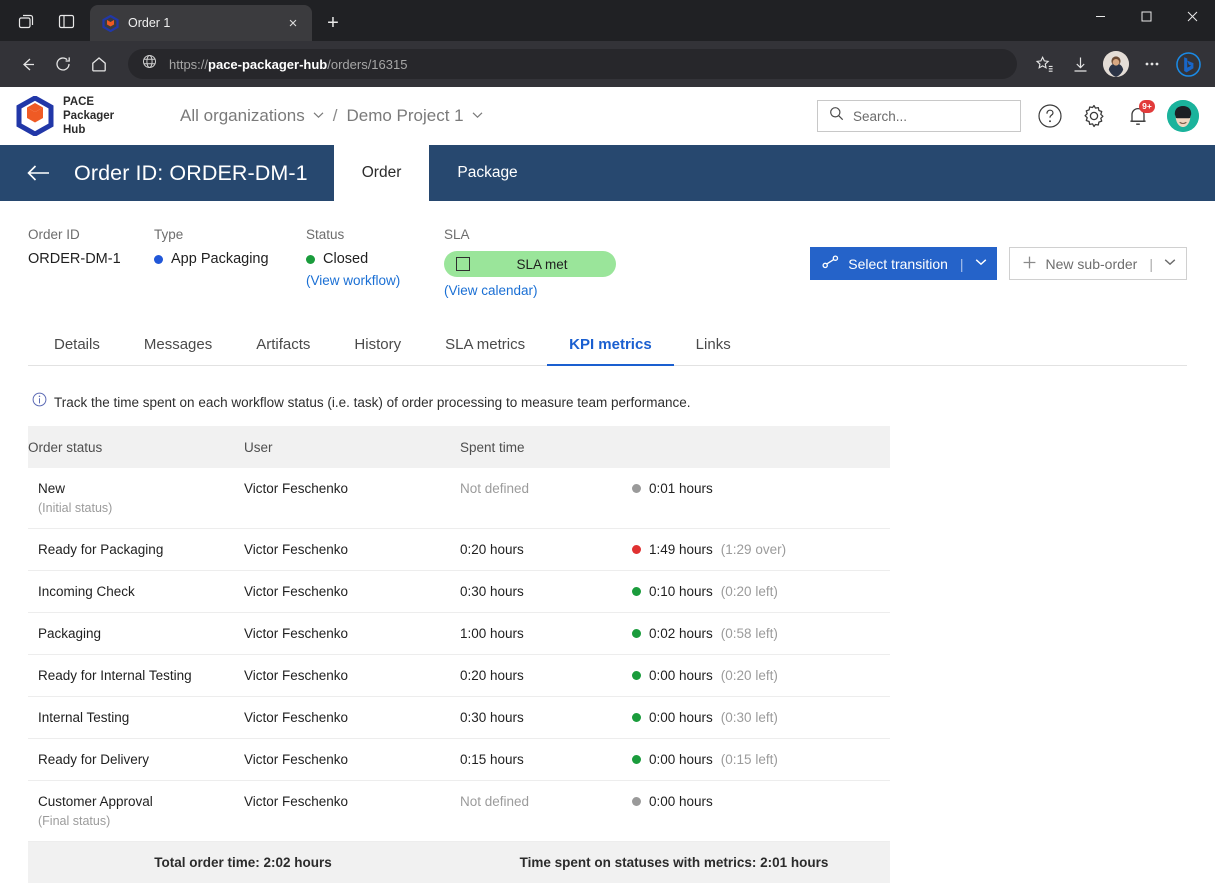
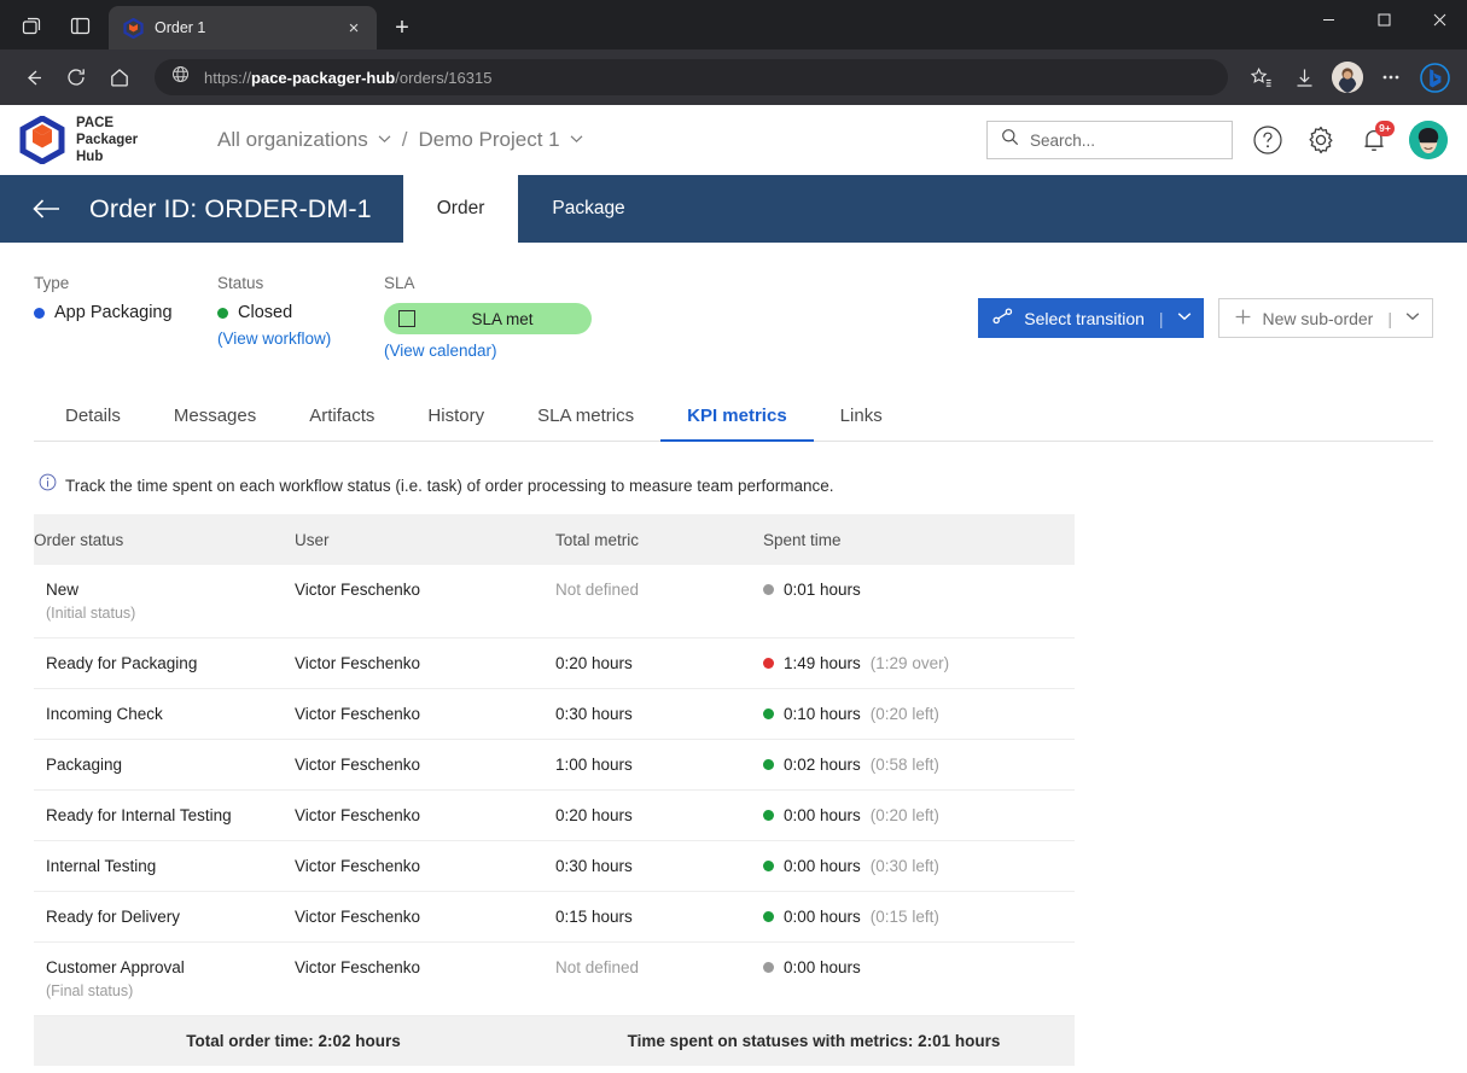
  Order 1
  ×
  +
  https://pace-packager-hub/orders/16315
  PACE
  Packager
  Hub
  All organizations
  /
  Demo Project 1
  Search...
  9+
  Order ID: ORDER-DM-1
  Order
  Package
- Order ID
- ORDER-DM-1
  Type
  App Packaging
  Status
  Closed
  (View workflow)
  SLA
  SLA met
  (View calendar)
  Select transition
  |
  New sub-order
  |
  Details
  Messages
  Artifacts
  History
  SLA metrics
  KPI metrics
  Links
  Track the time spent on each workflow status (i.e. task) of order processing to measure team performance.
  Order status
  User
+ Total metric
  Spent time
  New
  (Initial status)
  Victor Feschenko
  Not defined
  0:01 hours
  Ready for Packaging
  Victor Feschenko
  0:20 hours
  1:49 hours
  (1:29 over)
  Incoming Check
  Victor Feschenko
  0:30 hours
  0:10 hours
  (0:20 left)
  Packaging
  Victor Feschenko
  1:00 hours
  0:02 hours
  (0:58 left)
  Ready for Internal Testing
  Victor Feschenko
  0:20 hours
  0:00 hours
  (0:20 left)
  Internal Testing
  Victor Feschenko
  0:30 hours
  0:00 hours
  (0:30 left)
  Ready for Delivery
  Victor Feschenko
  0:15 hours
  0:00 hours
  (0:15 left)
  Customer Approval
  (Final status)
  Victor Feschenko
  Not defined
  0:00 hours
  Total order time: 2:02 hours
  Time spent on statuses with metrics: 2:01 hours
